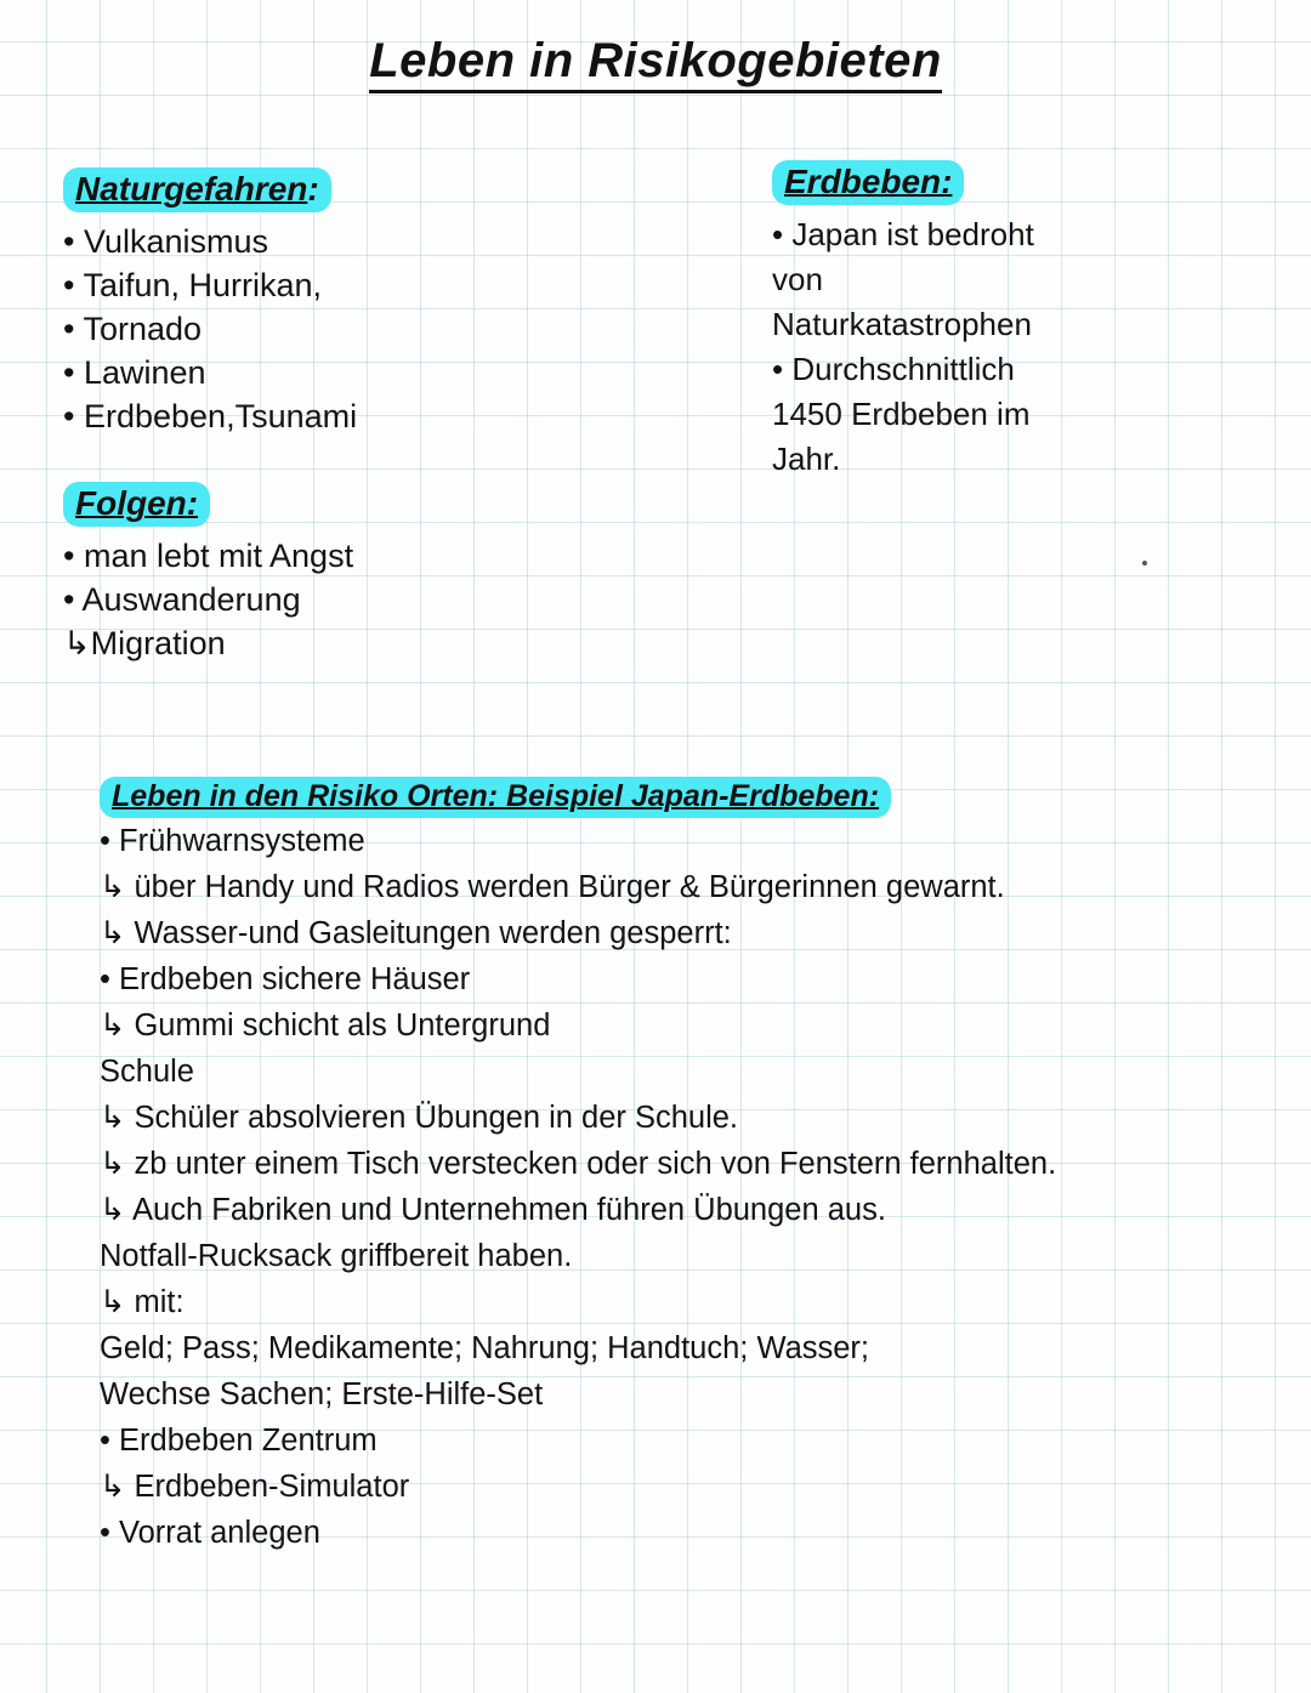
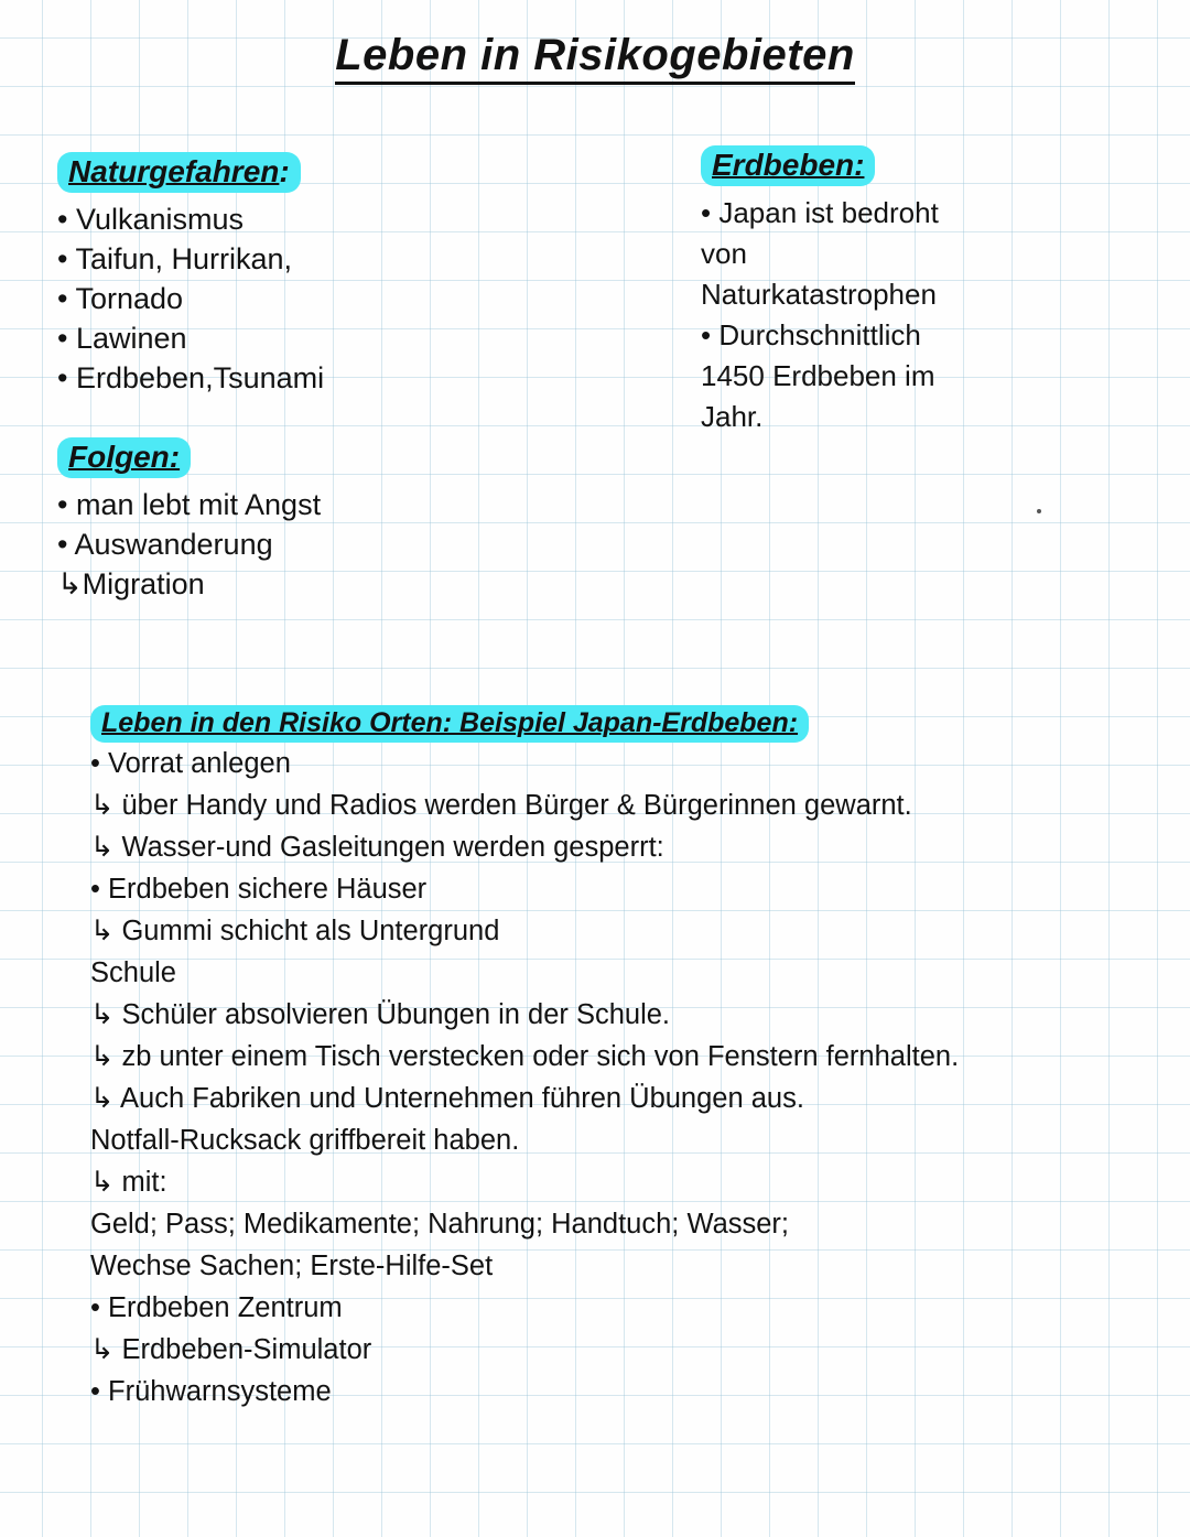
  Leben in Risikogebieten
  Naturgefahren:
  Vulkanismus
  Taifun, Hurrikan,
  Tornado
  Lawinen
  Erdbeben,Tsunami
  Folgen:
  man lebt mit Angst
  Auswanderung
  Migration
  Erdbeben:
  • Japan ist bedroht
  von
  Naturkatastrophen
  • Durchschnittlich
  1450 Erdbeben im
  Jahr.
  Leben in den Risiko Orten: Beispiel Japan-Erdbeben:
- • Frühwarnsysteme
+ • Vorrat anlegen
  ↳ über Handy und Radios werden Bürger & Bürgerinnen gewarnt.
  ↳ Wasser-und Gasleitungen werden gesperrt:
  • Erdbeben sichere Häuser
  ↳ Gummi schicht als Untergrund
  Schule
  ↳ Schüler absolvieren Übungen in der Schule.
  ↳ zb unter einem Tisch verstecken oder sich von Fenstern fernhalten.
  ↳ Auch Fabriken und Unternehmen führen Übungen aus.
  Notfall-Rucksack griffbereit haben.
  ↳ mit:
  Geld; Pass; Medikamente; Nahrung; Handtuch; Wasser;
  Wechse Sachen; Erste-Hilfe-Set
  • Erdbeben Zentrum
  ↳ Erdbeben-Simulator
- • Vorrat anlegen
+ • Frühwarnsysteme
